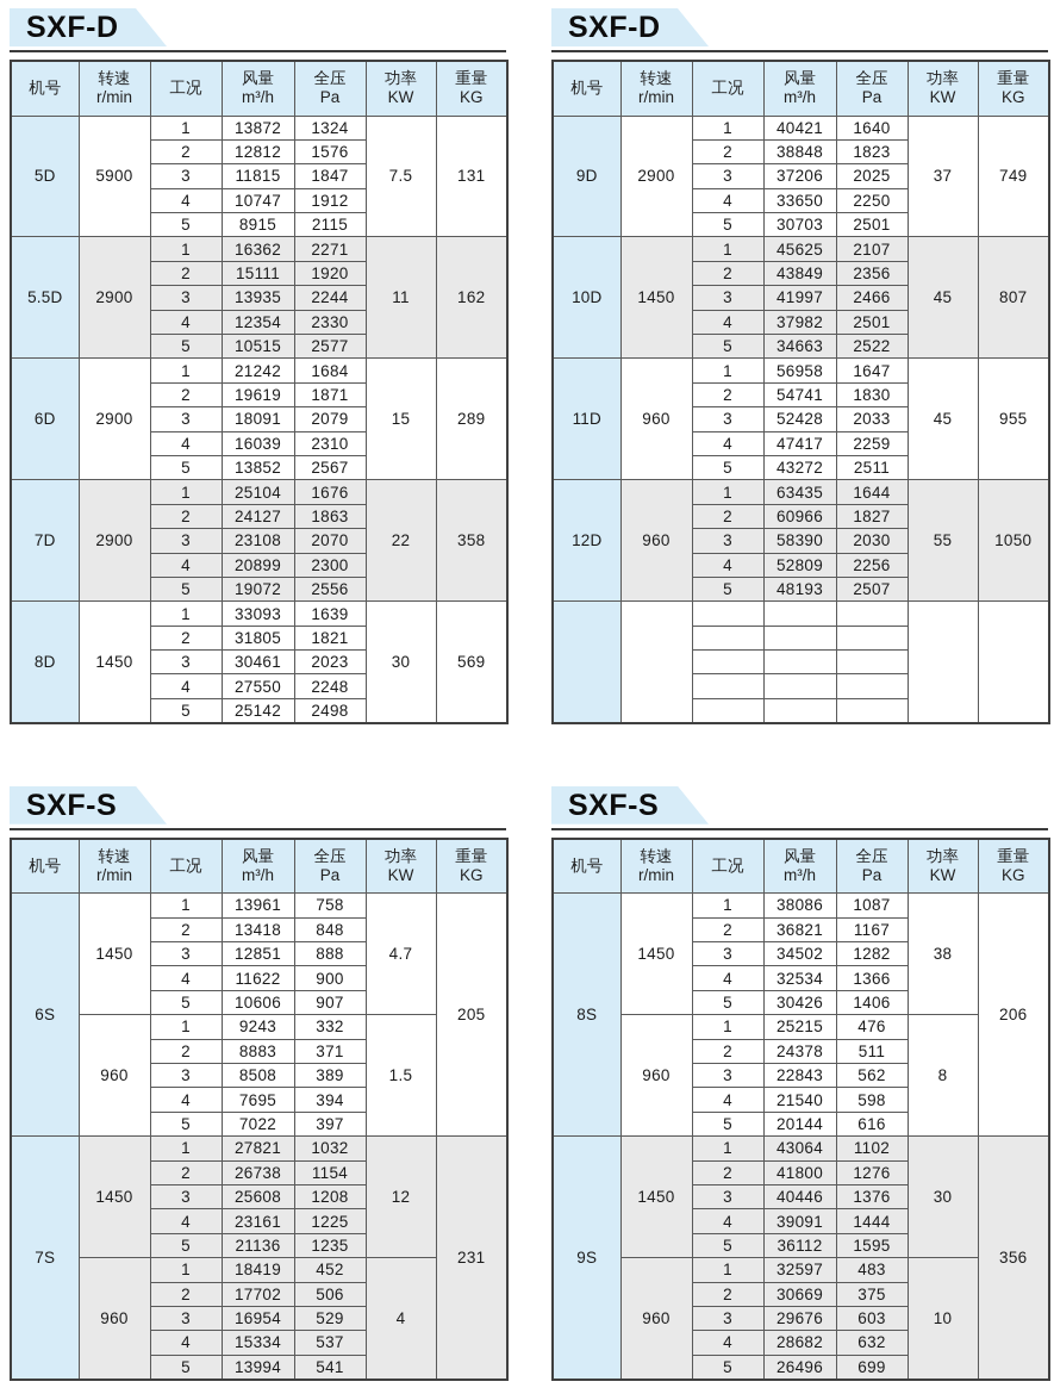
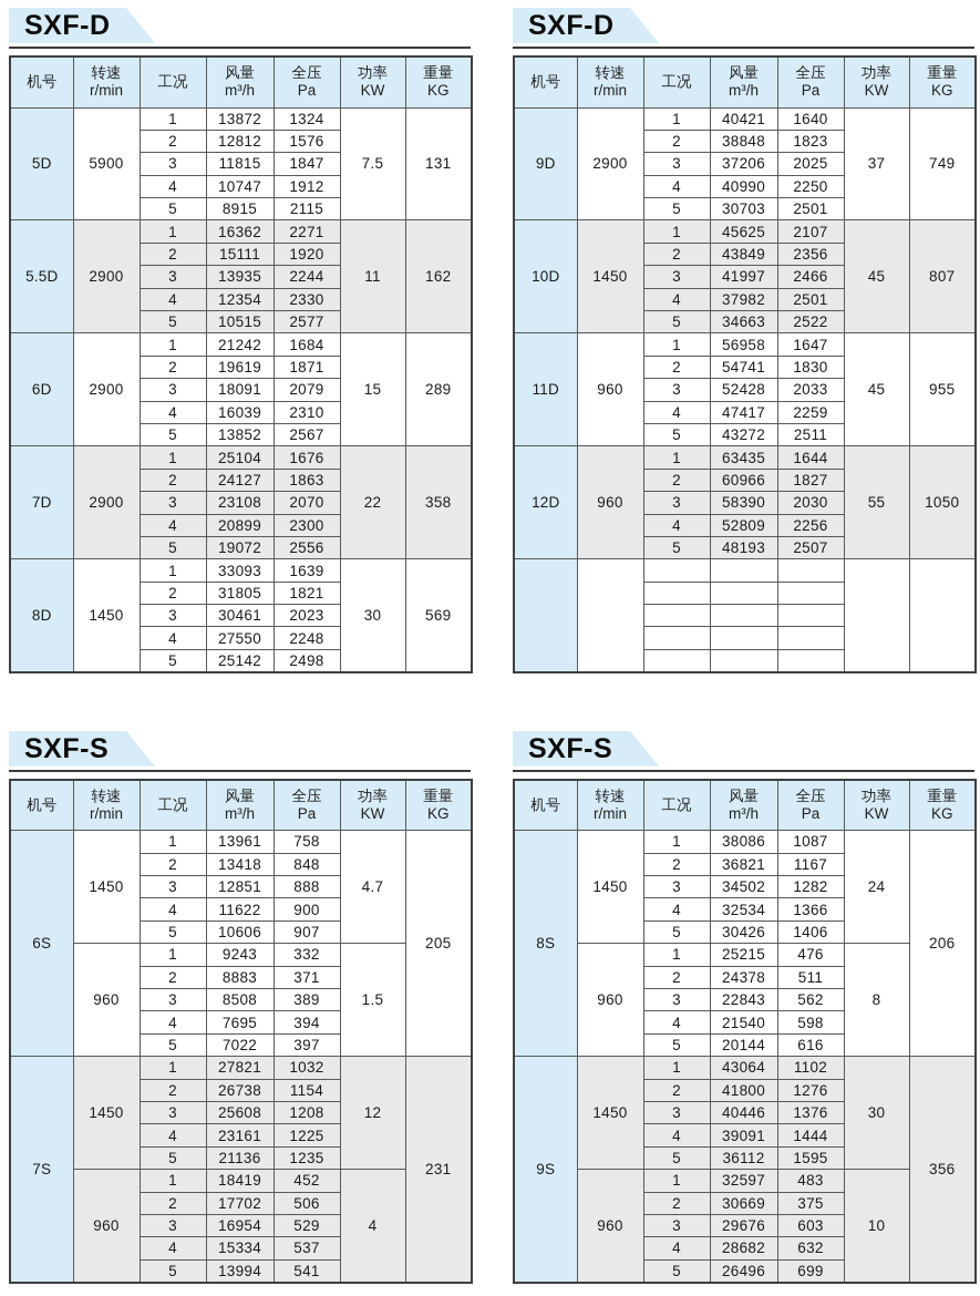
  SXF-D
  机号	转速r/min	工况	风量m³/h	全压Pa	功率KW	重量KG
  5D	5900	1	13872	1324	7.5	131
  2	12812	1576
  3	11815	1847
  4	10747	1912
  5	8915	2115
  5.5D	2900	1	16362	2271	11	162
  2	15111	1920
  3	13935	2244
  4	12354	2330
  5	10515	2577
  6D	2900	1	21242	1684	15	289
  2	19619	1871
  3	18091	2079
  4	16039	2310
  5	13852	2567
  7D	2900	1	25104	1676	22	358
  2	24127	1863
  3	23108	2070
  4	20899	2300
  5	19072	2556
  8D	1450	1	33093	1639	30	569
  2	31805	1821
  3	30461	2023
  4	27550	2248
  5	25142	2498
  SXF-D
  机号	转速r/min	工况	风量m³/h	全压Pa	功率KW	重量KG
  9D	2900	1	40421	1640	37	749
  2	38848	1823
  3	37206	2025
- 4	33650	2250
+ 4	40990	2250
  5	30703	2501
  10D	1450	1	45625	2107	45	807
  2	43849	2356
  3	41997	2466
  4	37982	2501
  5	34663	2522
  11D	960	1	56958	1647	45	955
  2	54741	1830
  3	52428	2033
  4	47417	2259
  5	43272	2511
  12D	960	1	63435	1644	55	1050
  2	60966	1827
  3	58390	2030
  4	52809	2256
  5	48193	2507
  SXF-S
  机号	转速r/min	工况	风量m³/h	全压Pa	功率KW	重量KG
  6S	1450	1	13961	758	4.7	205
  2	13418	848
  3	12851	888
  4	11622	900
  5	10606	907
  960	1	9243	332	1.5
  2	8883	371
  3	8508	389
  4	7695	394
  5	7022	397
  7S	1450	1	27821	1032	12	231
  2	26738	1154
  3	25608	1208
  4	23161	1225
  5	21136	1235
  960	1	18419	452	4
  2	17702	506
  3	16954	529
  4	15334	537
  5	13994	541
  SXF-S
  机号	转速r/min	工况	风量m³/h	全压Pa	功率KW	重量KG
- 8S	1450	1	38086	1087	38	206
+ 8S	1450	1	38086	1087	24	206
  2	36821	1167
  3	34502	1282
  4	32534	1366
  5	30426	1406
  960	1	25215	476	8
  2	24378	511
  3	22843	562
  4	21540	598
  5	20144	616
  9S	1450	1	43064	1102	30	356
  2	41800	1276
  3	40446	1376
  4	39091	1444
  5	36112	1595
  960	1	32597	483	10
  2	30669	375
  3	29676	603
  4	28682	632
  5	26496	699
